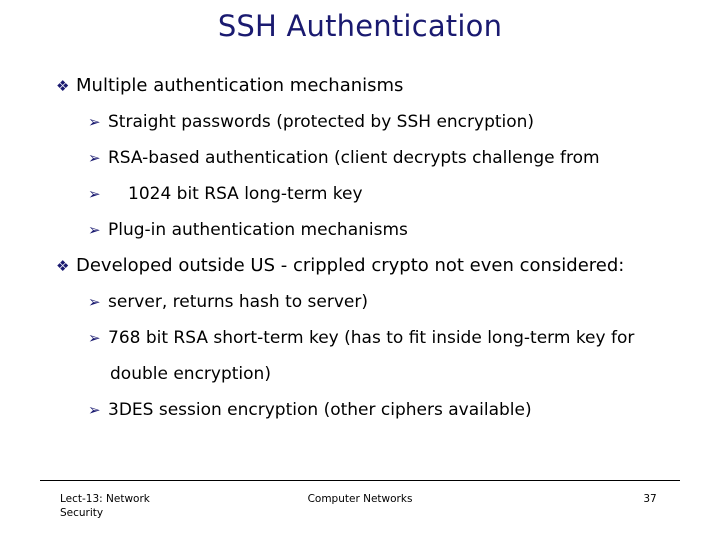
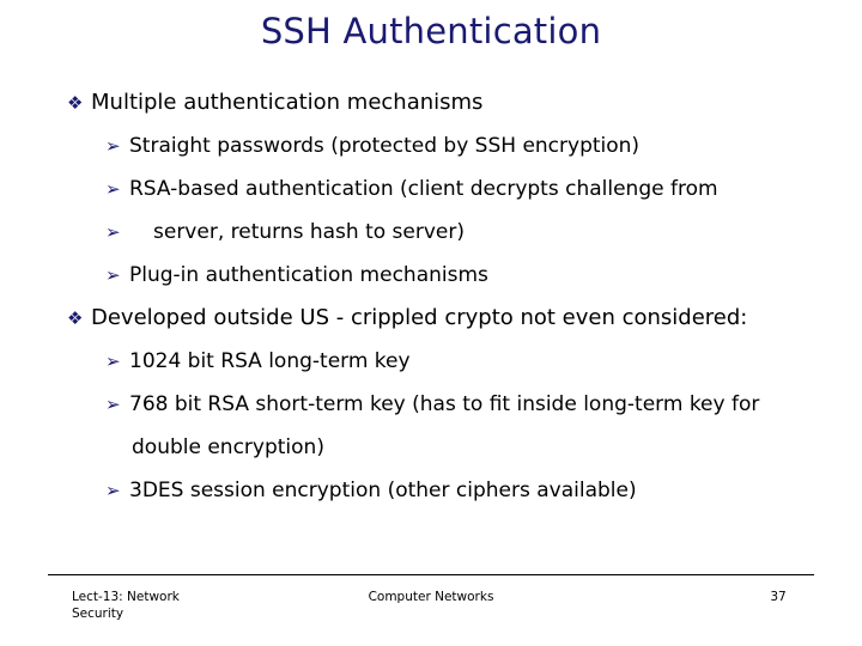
  SSH Authentication
  ❖
  Multiple authentication mechanisms
  ➢
  Straight passwords (protected by SSH encryption)
  ➢
  RSA-based authentication (client decrypts challenge from
  ➢
- 1024 bit RSA long-term key
+ server, returns hash to server)
  ➢
  Plug-in authentication mechanisms
  ❖
  Developed outside US - crippled crypto not even considered:
  ➢
- server, returns hash to server)
+ 1024 bit RSA long-term key
  ➢
  768 bit RSA short-term key (has to fit inside long-term key for
  double encryption)
  ➢
  3DES session encryption (other ciphers available)
  Lect-13: Network
  Security
  Computer Networks
  37
